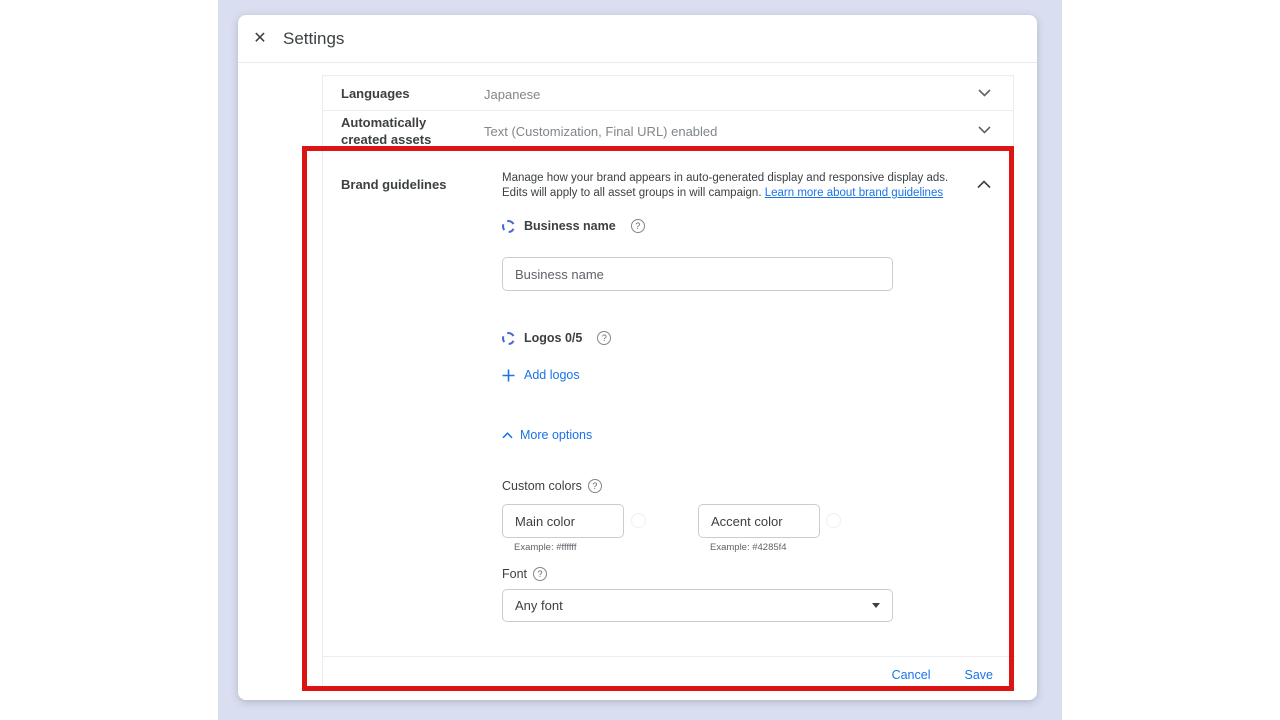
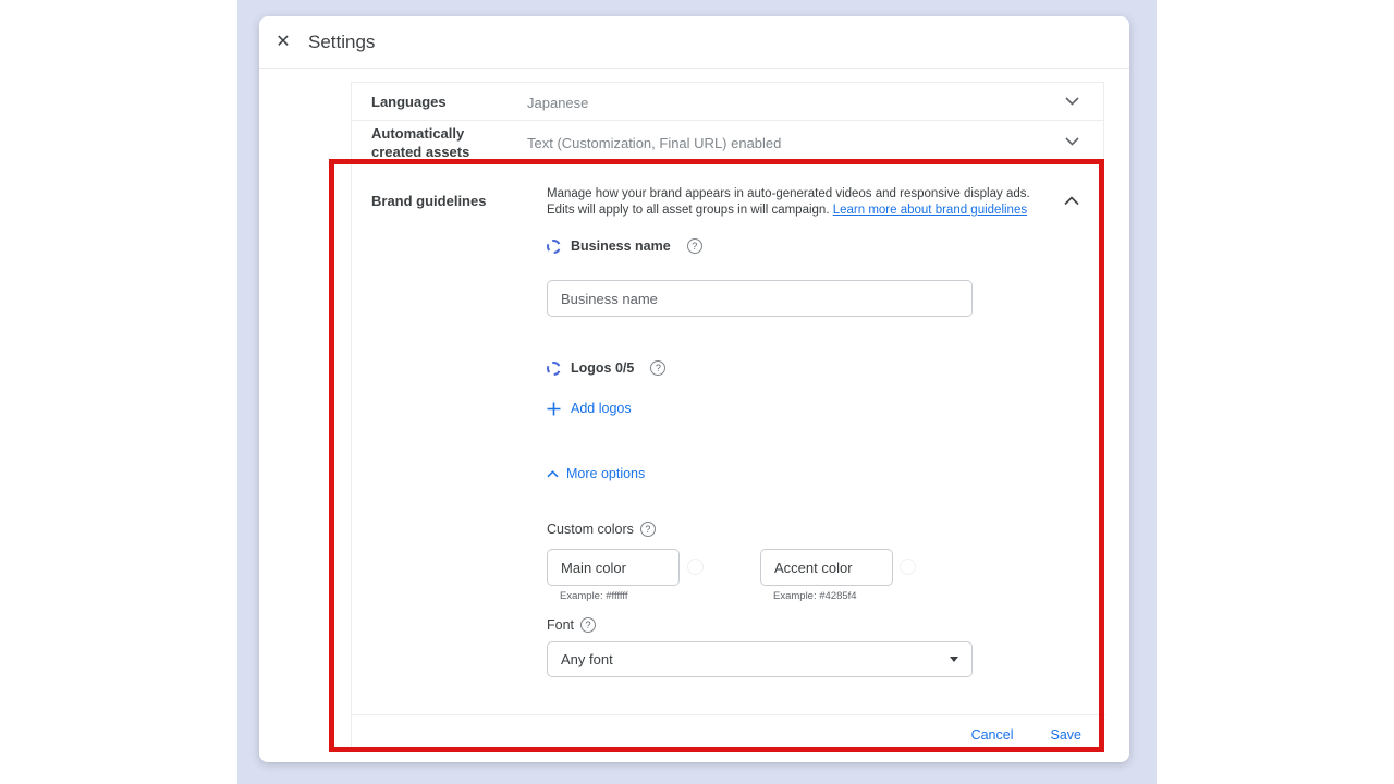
  ✕
  Settings
  Languages
  Japanese
  Automatically created assets
  Text (Customization, Final URL) enabled
  Brand guidelines
- Manage how your brand appears in auto-generated display and responsive display ads.
+ Manage how your brand appears in auto-generated videos and responsive display ads.
  Edits will apply to all asset groups in will campaign. Learn more about brand guidelines
  Business name
  ?
  Business name
  Logos 0/5
  ?
  Add logos
  More options
  Custom colors
  ?
  Main color
  Accent color
  Example: #ffffff
  Example: #4285f4
  Font
  ?
  Any font
  Cancel
  Save
